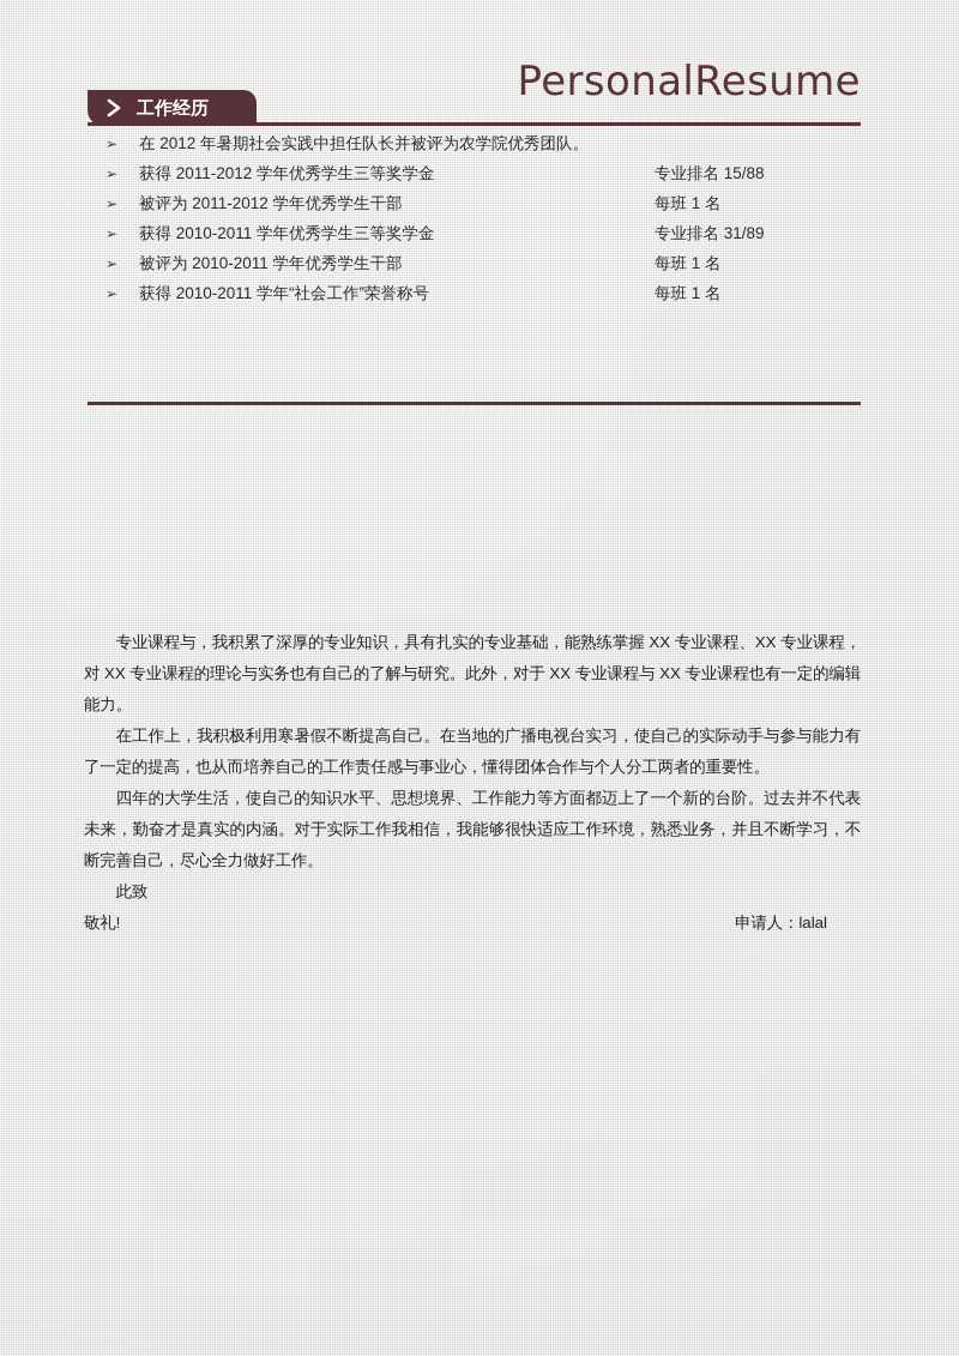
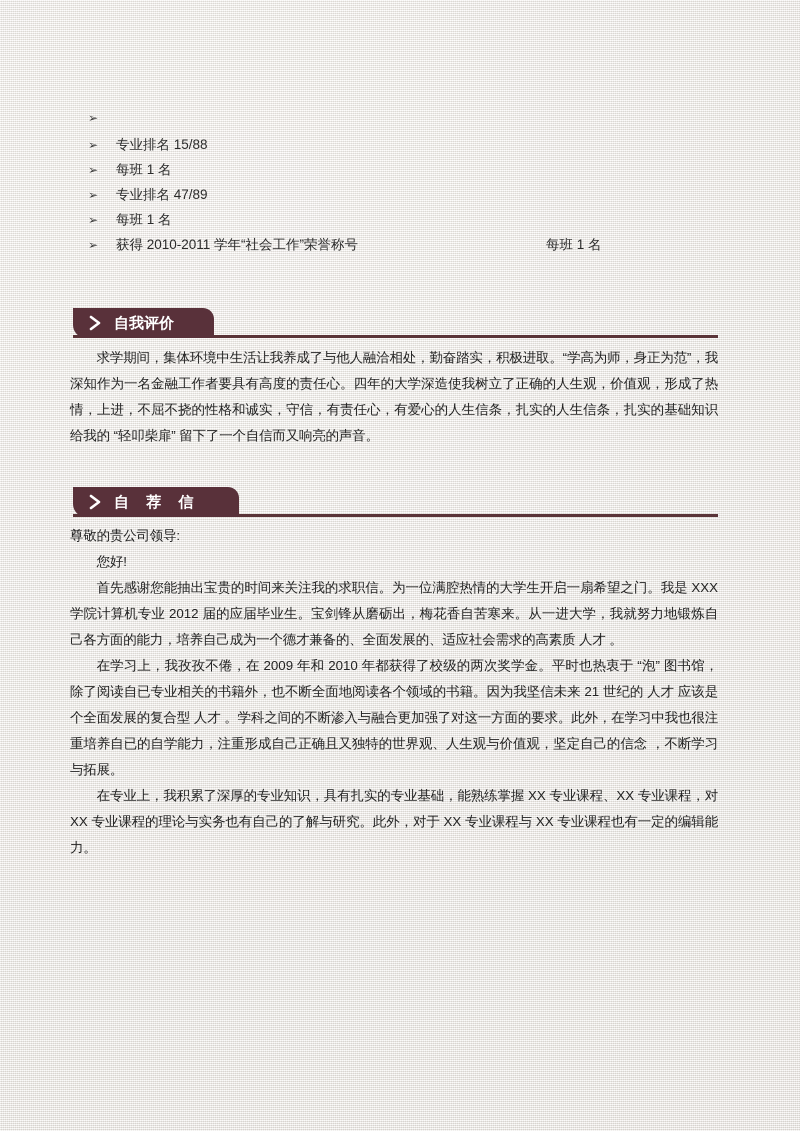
- PersonalResume
- 工作经历
  ➢
- 在 2012 年暑期社会实践中担任队长并被评为农学院优秀团队。
  ➢
- 获得 2011-2012 学年优秀学生三等奖学金
  专业排名 15/88
  ➢
- 被评为 2011-2012 学年优秀学生干部
  每班 1 名
  ➢
- 获得 2010-2011 学年优秀学生三等奖学金
- 专业排名 31/89
+ 专业排名 47/89
  ➢
- 被评为 2010-2011 学年优秀学生干部
  每班 1 名
  ➢
  获得 2010-2011 学年“社会工作”荣誉称号
  每班 1 名
+ 自我评价
+ 求学期间，集体环境中生活让我养成了与他人融洽相处，勤奋踏实，积极进取。“学高为师，身正为范”，我深知作为一名金融工作者要具有高度的责任心。四年的大学深造使我树立了正确的人生观，价值观，形成了热情，上进，不屈不挠的性格和诚实，守信，有责任心，有爱心的人生信条，扎实的人生信条，扎实的基础知识给我的 “轻叩柴扉” 留下了一个自信而又响亮的声音。
+ 自 荐 信
+ 尊敬的贵公司领导:
+ 您好!
+ 首先感谢您能抽出宝贵的时间来关注我的求职信。为一位满腔热情的大学生开启一扇希望之门。我是 XXX 学院计算机专业 2012 届的应届毕业生。宝剑锋从磨砺出，梅花香自苦寒来。从一进大学，我就努力地锻炼自己各方面的能力，培养自己成为一个德才兼备的、全面发展的、适应社会需求的高素质 人才 。
+ 在学习上，我孜孜不倦，在 2009 年和 2010 年都获得了校级的两次奖学金。平时也热衷于 “泡” 图书馆，除了阅读自已专业相关的书籍外，也不断全面地阅读各个领域的书籍。因为我坚信未来 21 世纪的 人才 应该是个全面发展的复合型 人才 。学科之间的不断渗入与融合更加强了对这一方面的要求。此外，在学习中我也很注重培养自已的自学能力，注重形成自己正确且又独特的世界观、人生观与价值观，坚定自己的信念 ，不断学习与拓展。
- 专业课程与，我积累了深厚的专业知识，具有扎实的专业基础，能熟练掌握 XX 专业课程、XX 专业课程，对 XX 专业课程的理论与实务也有自己的了解与研究。此外，对于 XX 专业课程与 XX 专业课程也有一定的编辑能力。
+ 在专业上，我积累了深厚的专业知识，具有扎实的专业基础，能熟练掌握 XX 专业课程、XX 专业课程，对 XX 专业课程的理论与实务也有自己的了解与研究。此外，对于 XX 专业课程与 XX 专业课程也有一定的编辑能力。
- 在工作上，我积极利用寒暑假不断提高自己。在当地的广播电视台实习，使自己的实际动手与参与能力有了一定的提高，也从而培养自己的工作责任感与事业心，懂得团体合作与个人分工两者的重要性。
- 四年的大学生活，使自己的知识水平、思想境界、工作能力等方面都迈上了一个新的台阶。过去并不代表未来，勤奋才是真实的内涵。对于实际工作我相信，我能够很快适应工作环境，熟悉业务，并且不断学习，不断完善自己，尽心全力做好工作。
- 此致
- 敬礼!
- 申请人：lalal
